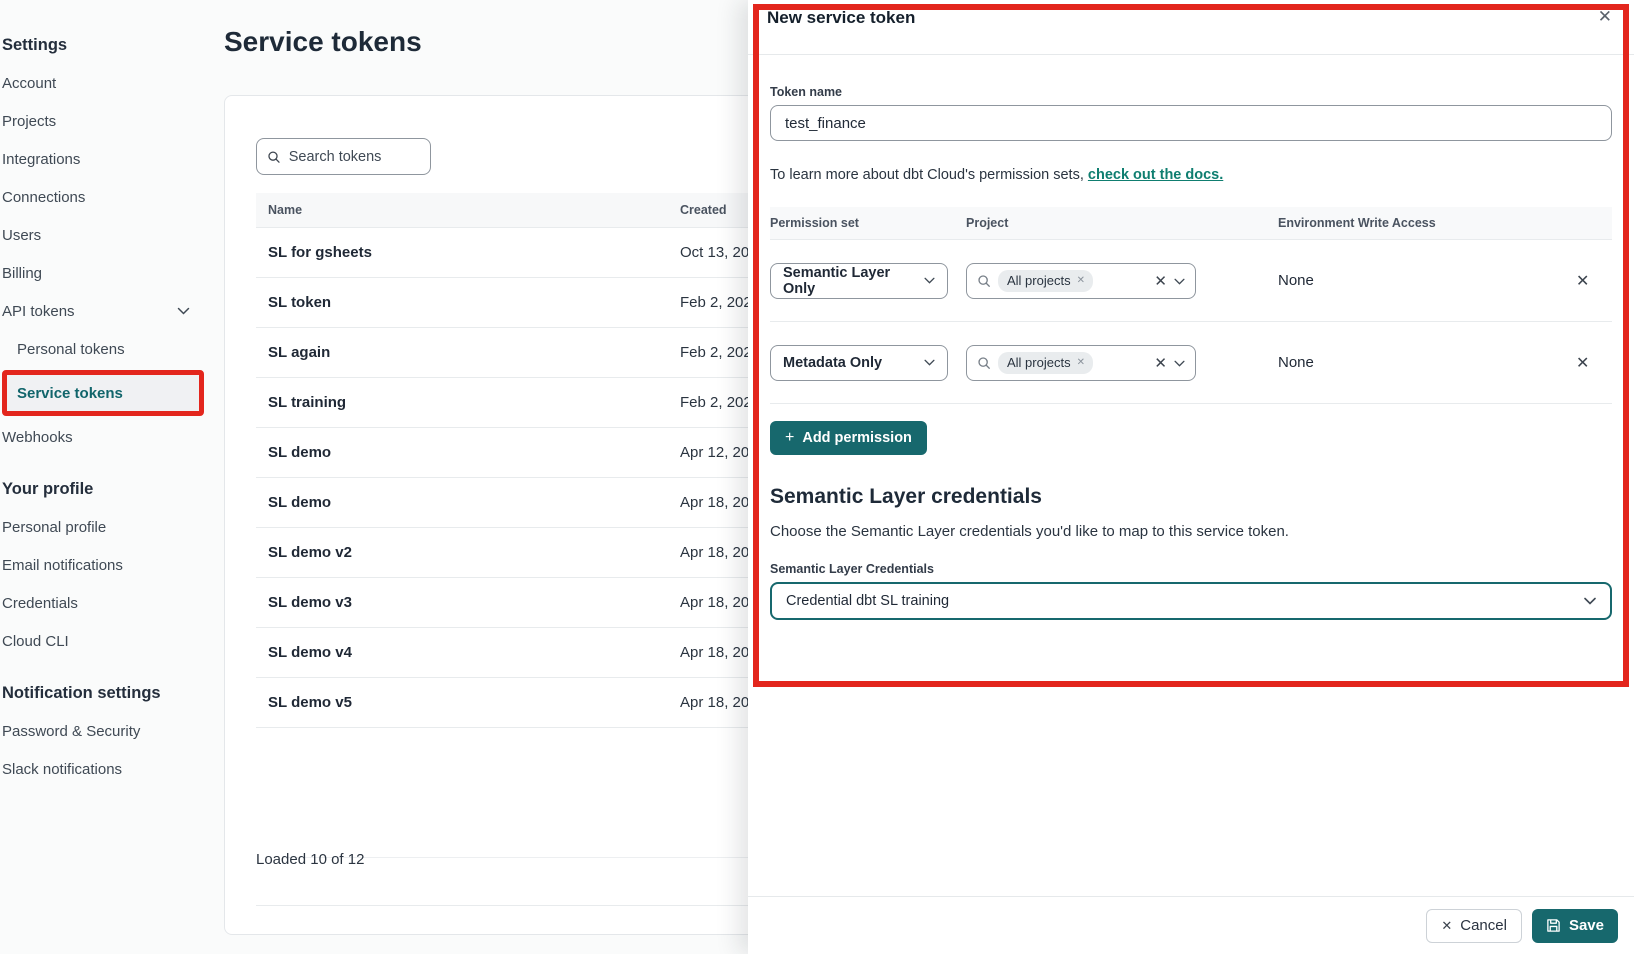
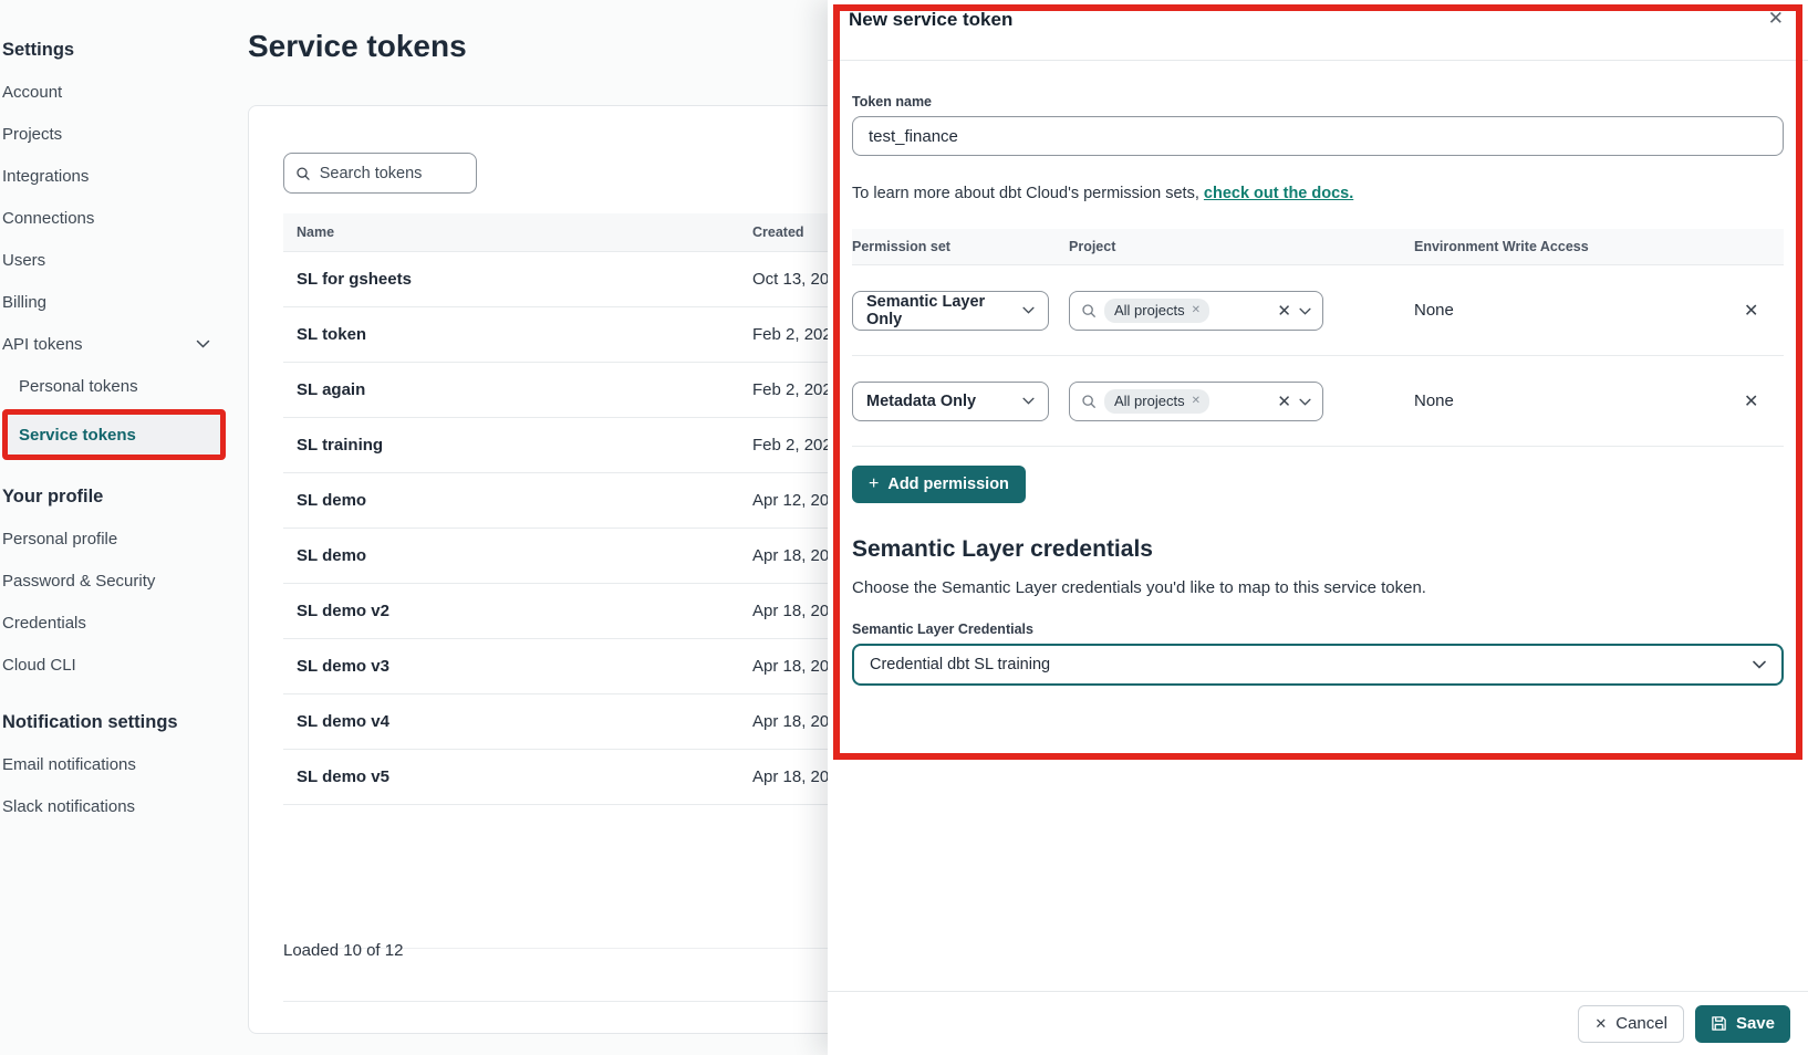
  Settings
  Account
  Projects
  Integrations
  Connections
  Users
  Billing
  API tokens
  Personal tokens
  Service tokens
- Webhooks
  Your profile
  Personal profile
- Email notifications
+ Password & Security
  Credentials
  Cloud CLI
  Notification settings
- Password & Security
+ Email notifications
  Slack notifications
  Service tokens
  Search tokens
  Name
  Created
  SL for gsheets
  Oct 13, 20
  SL token
  SL again
  SL training
  SL demo
  Apr 12, 20
  SL demo
  Apr 18, 20
  SL demo v2
  Apr 18, 20
  SL demo v3
  Apr 18, 20
  SL demo v4
  Apr 18, 20
  SL demo v5
  Apr 18, 20
  Loaded 10 of 12
  New service token
  ✕
  Token name
  test_finance
  To learn more about dbt Cloud's permission sets, check out the docs.
  Permission set
  Project
  Environment Write Access
  Semantic Layer Only
  All projects
  ✕
  ✕
  None
  ✕
  Metadata Only
  All projects
  ✕
  ✕
  None
  ✕
  +
  Add permission
  Semantic Layer credentials
  Choose the Semantic Layer credentials you'd like to map to this service token.
  Semantic Layer Credentials
  Credential dbt SL training
  ✕
  Cancel
  Save
